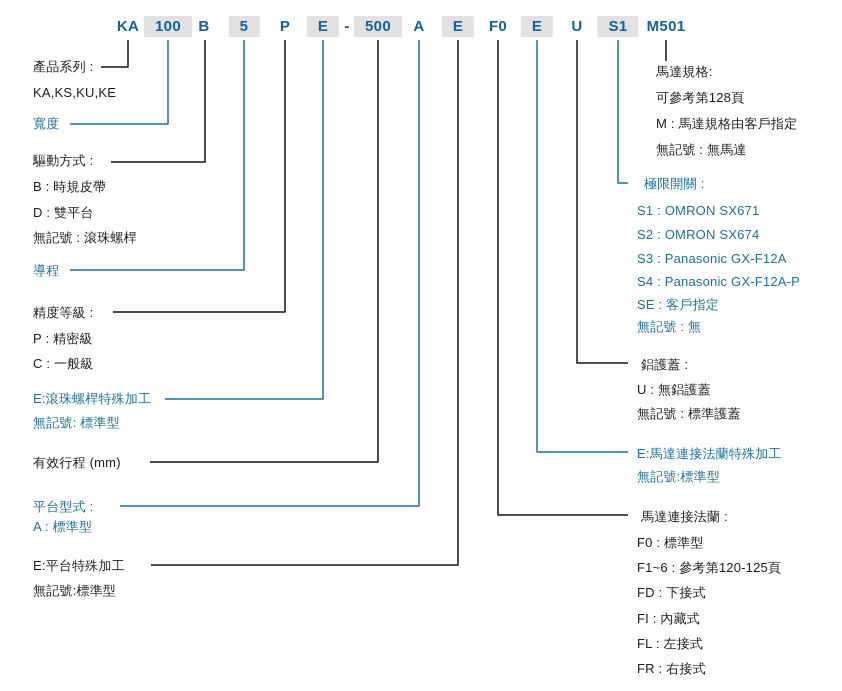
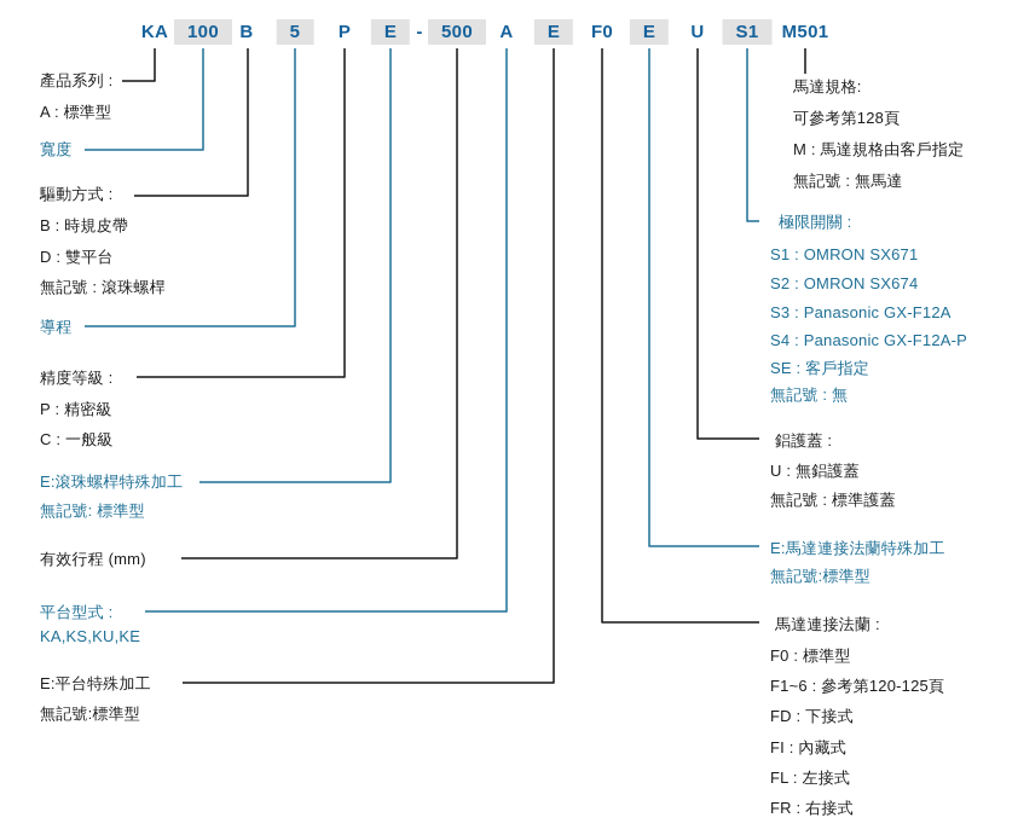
  KA
  100
  B
  5
  P
  E
  -
  500
  A
  E
  F0
  E
  U
  S1
  M501
  產品系列 :
- KA,KS,KU,KE
+ A : 標準型
  寬度
  驅動方式 :
  B : 時規皮帶
  D : 雙平台
  無記號 : 滾珠螺桿
  導程
  精度等級 :
  P : 精密級
  C : 一般級
  E:滾珠螺桿特殊加工
  無記號: 標準型
  有效行程 (mm)
  平台型式 :
- A : 標準型
+ KA,KS,KU,KE
  E:平台特殊加工
  無記號:標準型
  馬達規格:
  可參考第128頁
  M : 馬達規格由客戶指定
  無記號 : 無馬達
  極限開關 :
  S1 : OMRON SX671
  S2 : OMRON SX674
  S3 : Panasonic GX-F12A
  S4 : Panasonic GX-F12A-P
  SE : 客戶指定
  無記號 : 無
  鋁護蓋 :
  U : 無鋁護蓋
  無記號 : 標準護蓋
  E:馬達連接法蘭特殊加工
  無記號:標準型
  馬達連接法蘭 :
  F0 : 標準型
  F1~6 : 參考第120-125頁
  FD : 下接式
  FI : 內藏式
  FL : 左接式
  FR : 右接式
